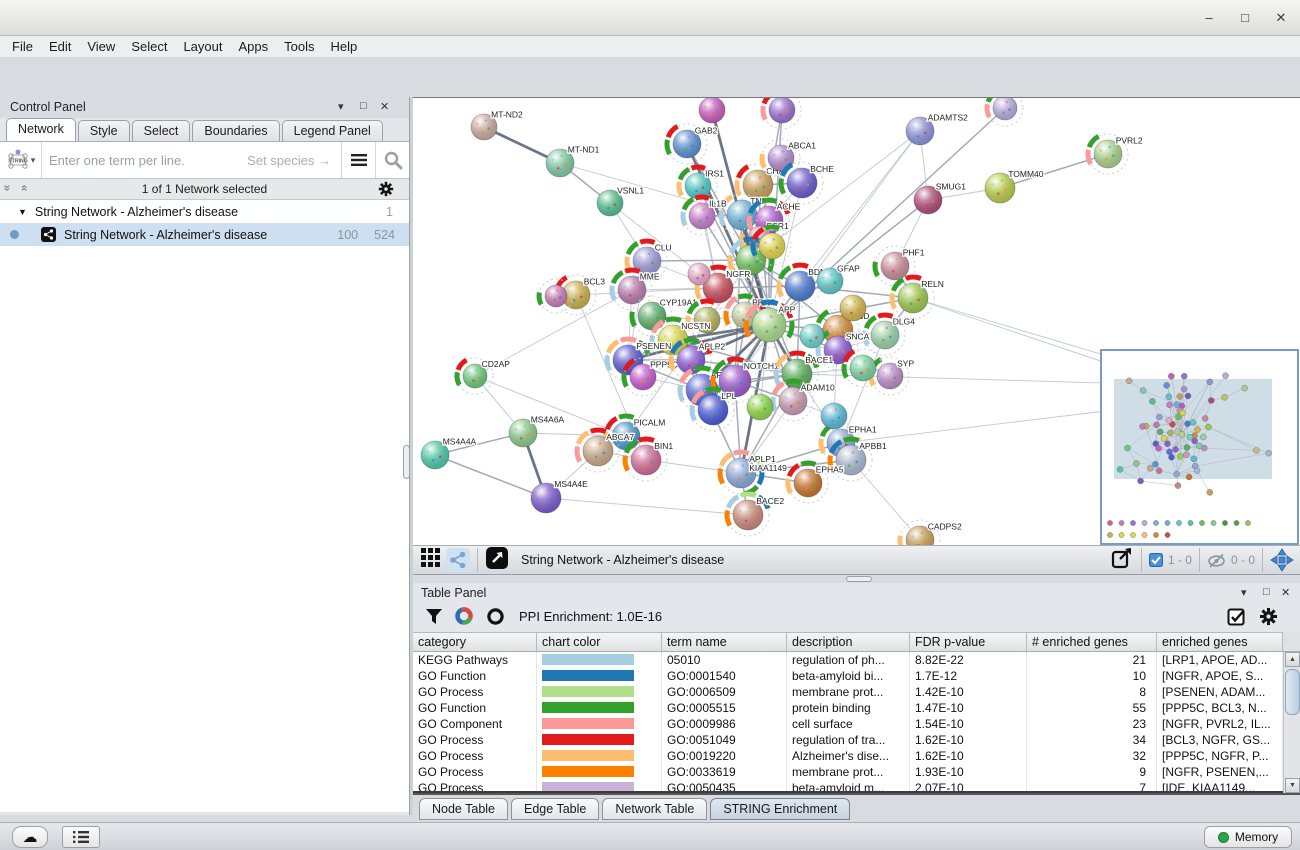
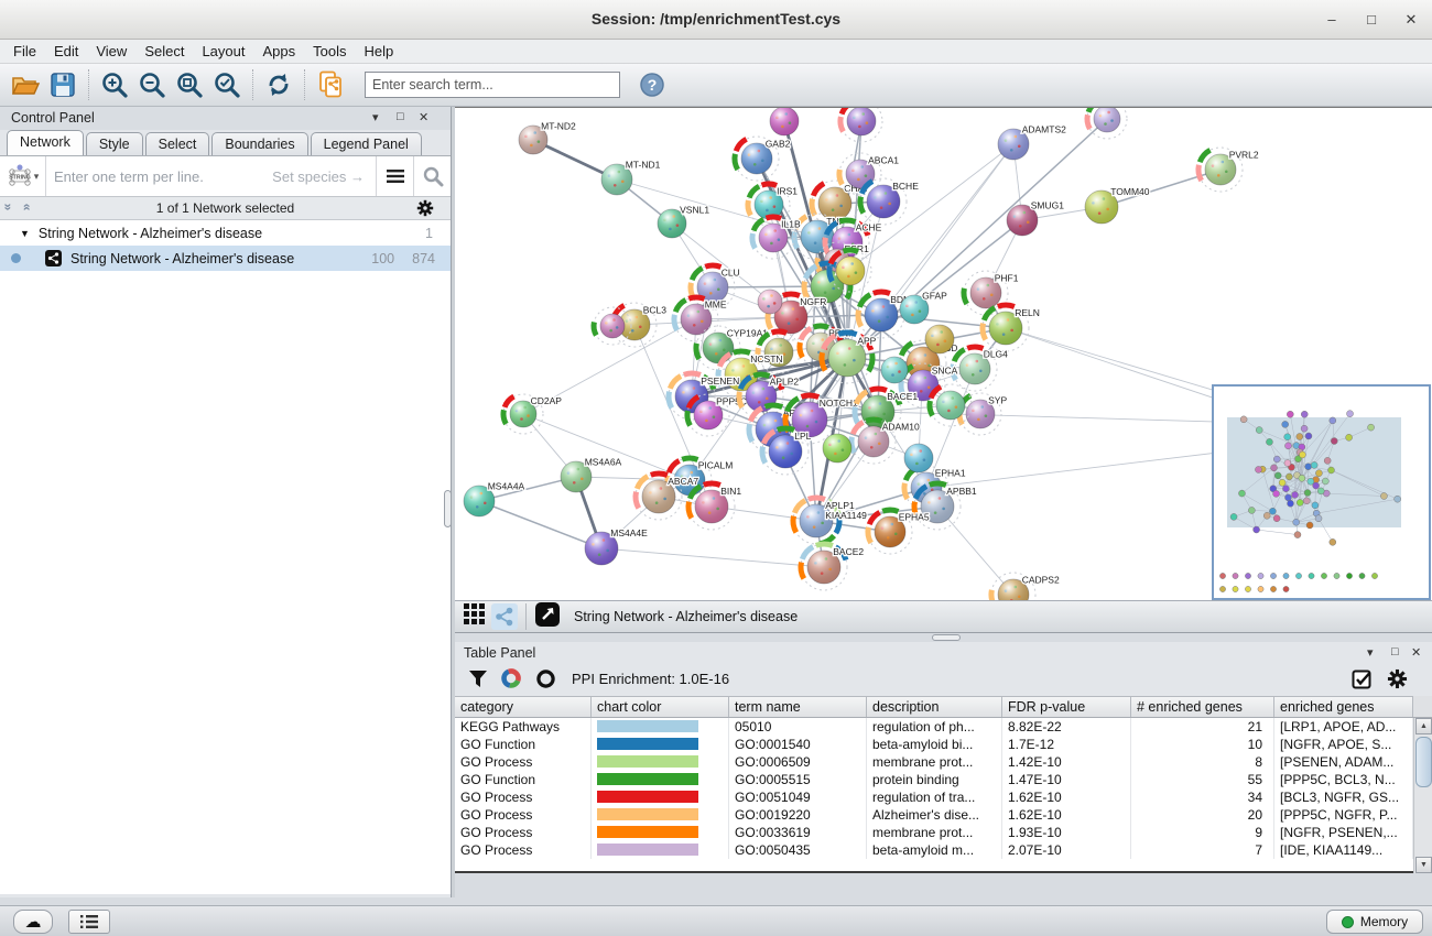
+ Session: /tmp/enrichmentTest.cys
  –
  □
  ✕
  File
  Edit
  View
  Select
  Layout
  Apps
  Tools
  Help
+ Enter search term...
+ ?
  Control Panel
  ▾
  □
  ✕
  Network
  Style
  Select
  Boundaries
  Legend Panel
  ▾
  Enter one term per line.
  Set species →
  1 of 1 Network selected
  ▼
  String Network - Alzheimer's disease
  1
  String Network - Alzheimer's disease
  100
- 524
+ 874
  MT-ND2
  MT-ND1
  VSNL1
  GAB2
  IRS1
  ABCA1
  BCHE
  IL1B
  ACHE
  SMUG1
  ADAMTS2
  PVRL2
  TOMM40
  CLU
  MME
  NGFR
  GFAP
  PHF1
  RELN
  DLG4
  CYP19A
  APP
  SNCA
  NCSTN
  PSENEN
  PPPC
  APLP2
  NOTCH
  BACE1
  ADAM10
  PICALM
  ABCA7
  BIN1
  MS4A6A
  MS4A4A
  MS4A4E
  APLP1
  KIAA1149
  BACE2
  EPHA1
  APBB1
  EPHA5
  CADPS2
  SYP
  CD2AP
  BCL3
  LPL
  String Network - Alzheimer's disease
- 1 - 0
- 0 - 0
  Table Panel
  ▾
  □
  ✕
  PPI Enrichment: 1.0E-16
  category
  chart color
  term name
  description
  FDR p-value
  # enriched genes
  enriched genes
  KEGG Pathways
  05010
  regulation of ph...
  8.82E-22
  21
  [LRP1, APOE, AD...
  GO Function
  GO:0001540
  beta-amyloid bi...
  1.7E-12
  10
  [NGFR, APOE, S...
  GO Process
  GO:0006509
  membrane prot...
  1.42E-10
  8
  [PSENEN, ADAM...
  GO Function
  GO:0005515
  protein binding
  1.47E-10
  55
  [PPP5C, BCL3, N...
- GO Component
- GO:0009986
- cell surface
- 1.54E-10
- 23
- [NGFR, PVRL2, IL...
  GO Process
  GO:0051049
  regulation of tra...
  1.62E-10
  34
  [BCL3, NGFR, GS...
  GO Process
  GO:0019220
  Alzheimer's dise...
  1.62E-10
- 32
+ 20
  [PPP5C, NGFR, P...
  GO Process
  GO:0033619
  membrane prot...
  1.93E-10
  9
  [NGFR, PSENEN,...
  GO Process
  GO:0050435
  beta-amyloid m...
  2.07E-10
  7
  [IDE, KIAA1149...
- Node Table
- Edge Table
- Network Table
- STRING Enrichment
  ☁
  Memory
